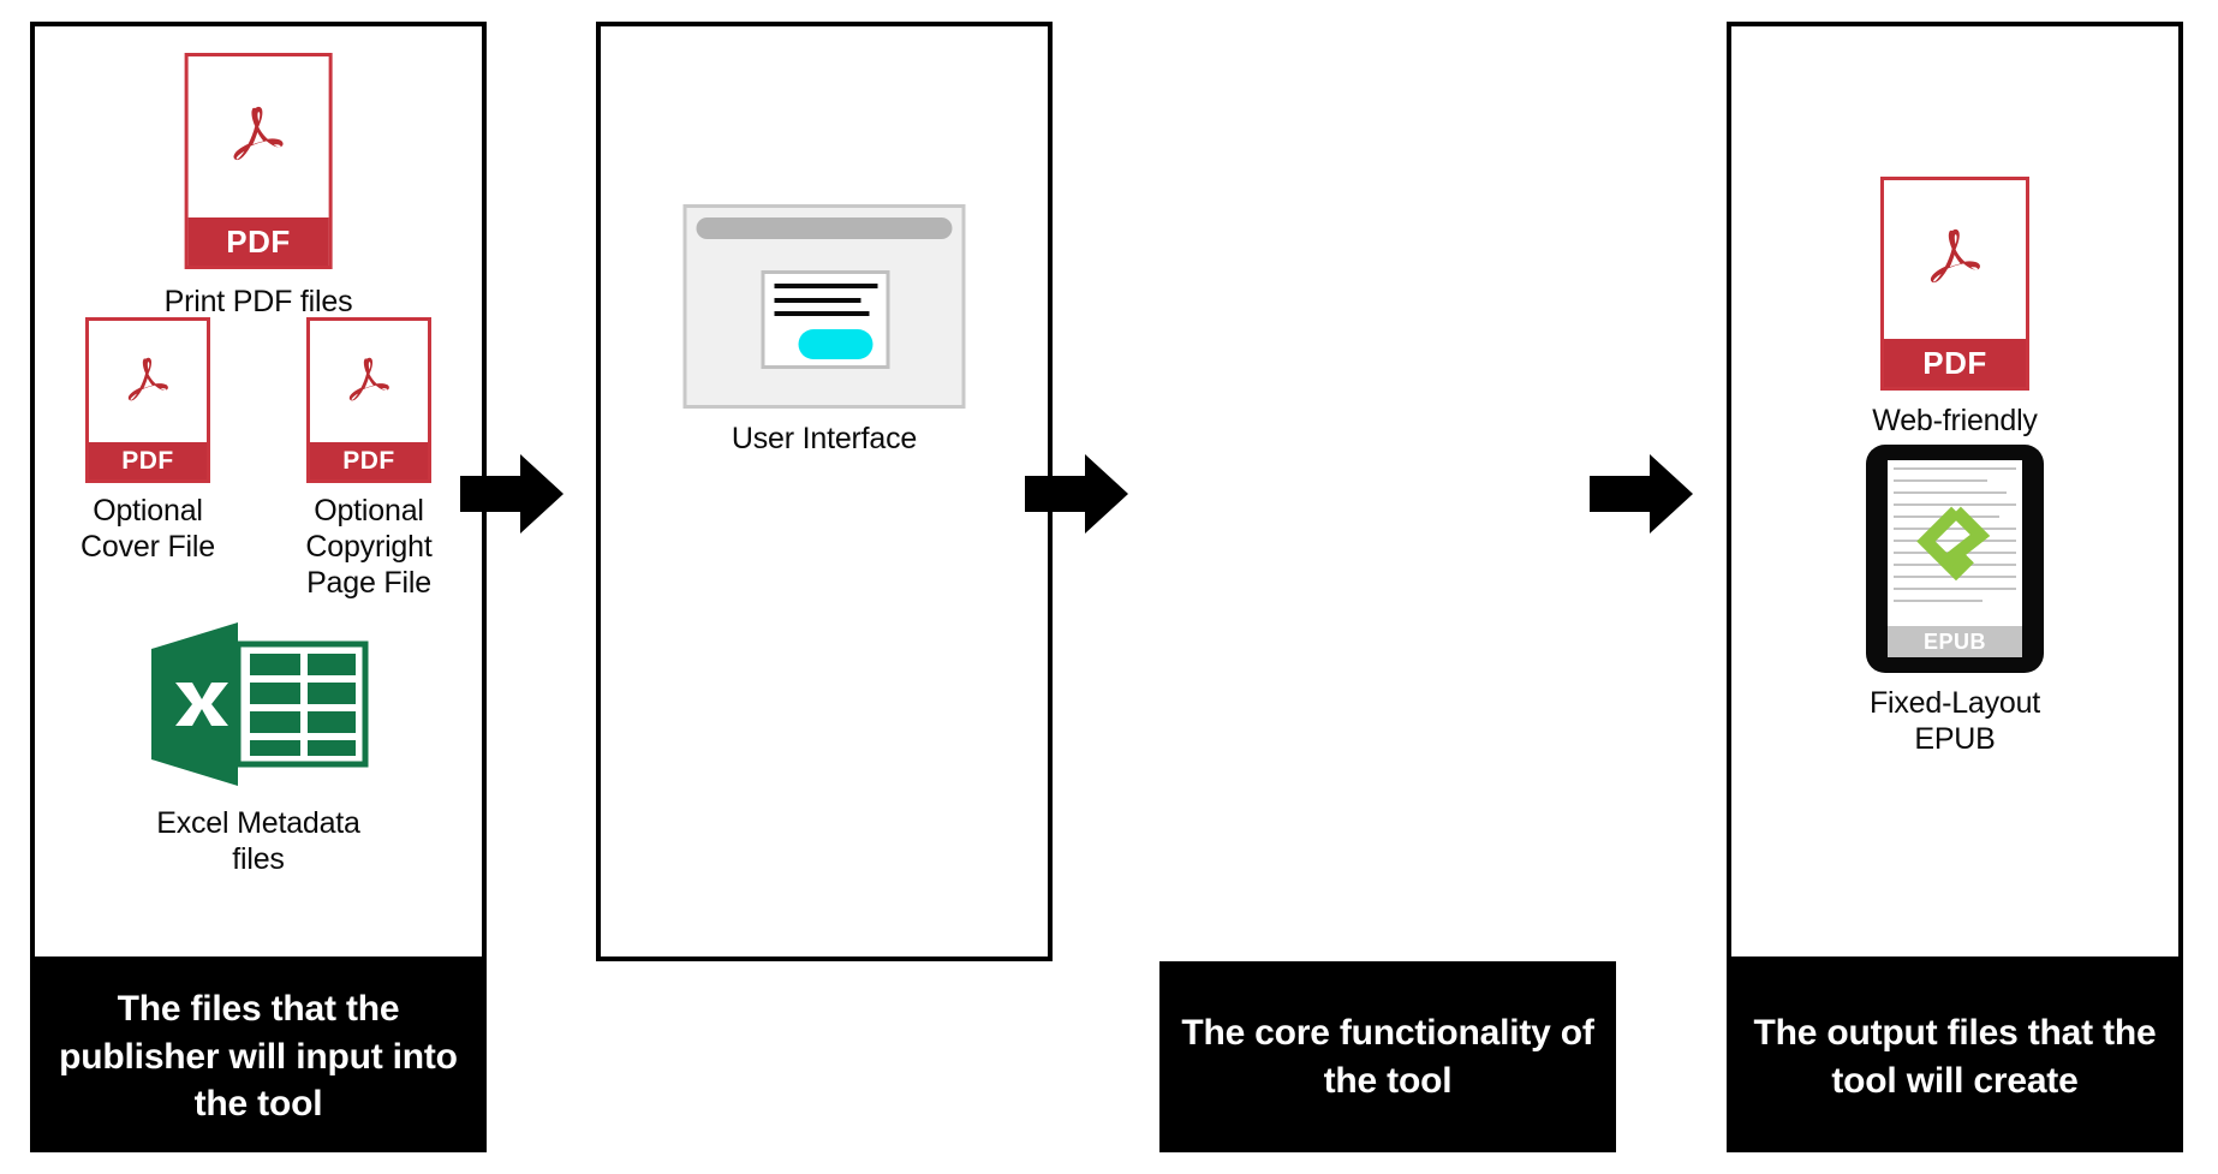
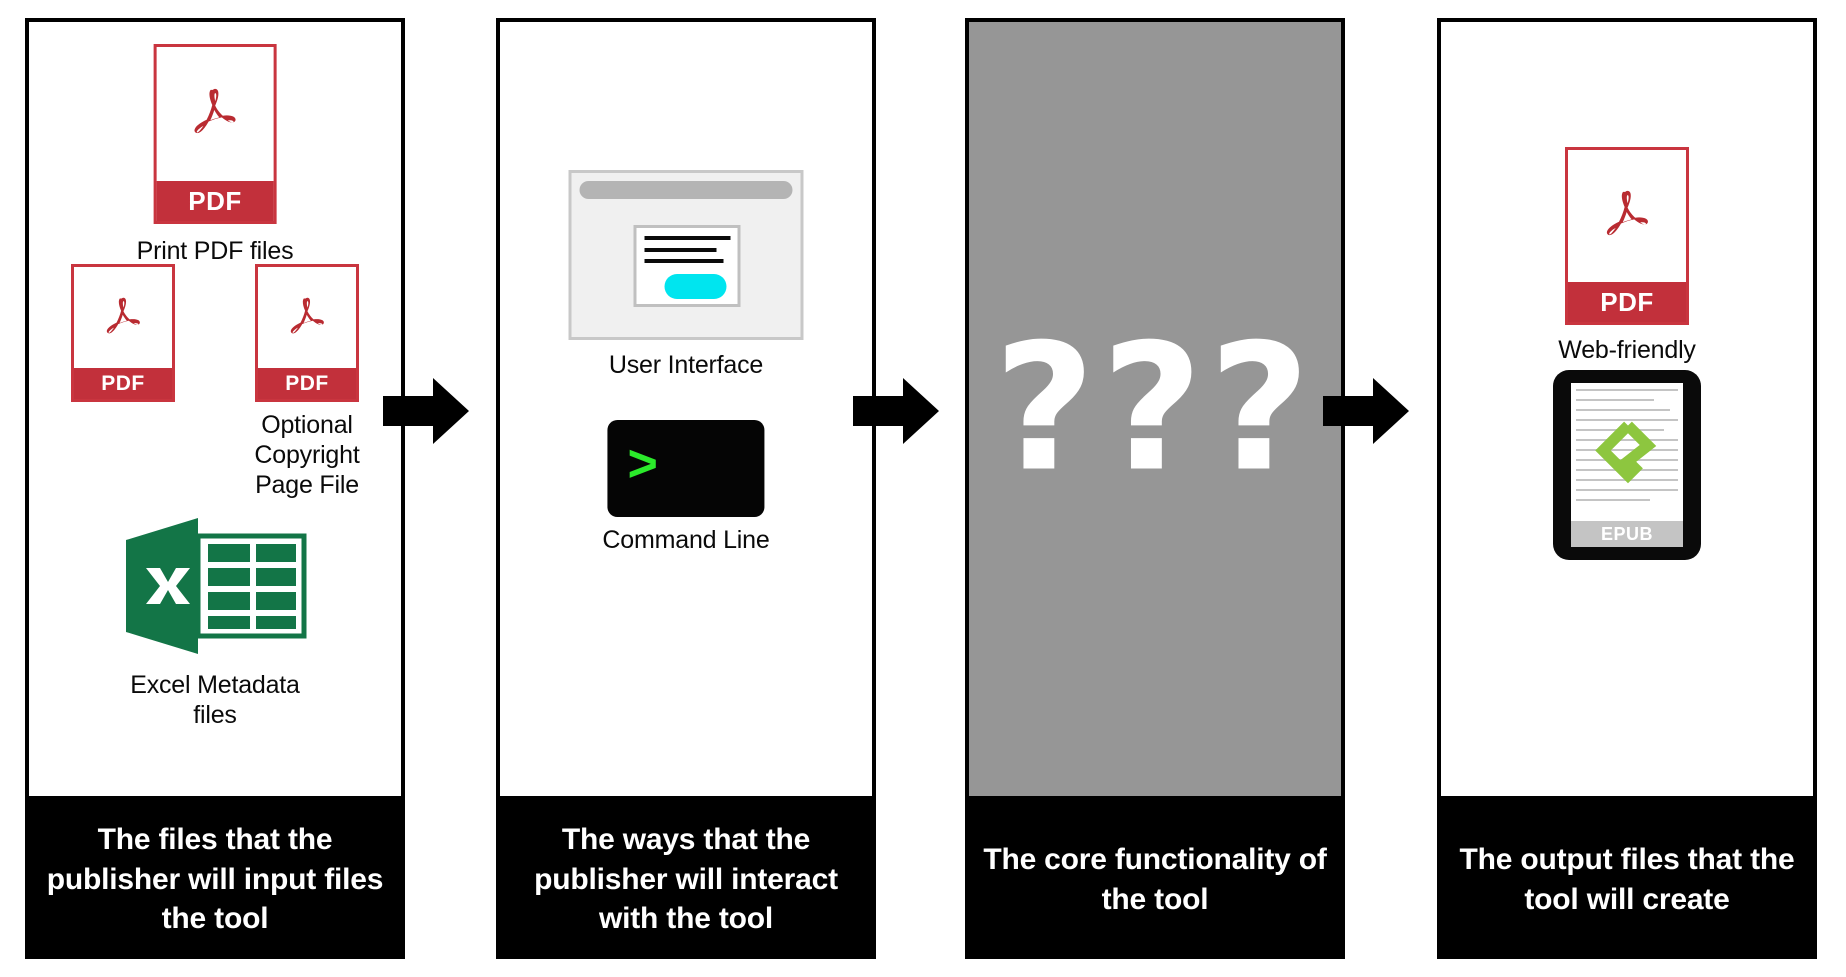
  PDF
  Print PDF files
  PDF
- Optional Cover File
  PDF
  Optional Copyright Page File
  Excel Metadata files
- The files that the publisher will input into the tool
+ The files that the publisher will input files the tool
  User Interface
+ >
+ Command Line
+ The ways that the publisher will interact with the tool
+ ???
  The core functionality of the tool
  PDF
  Web-friendly
  EPUB
- Fixed-Layout EPUB
  The output files that the tool will create
